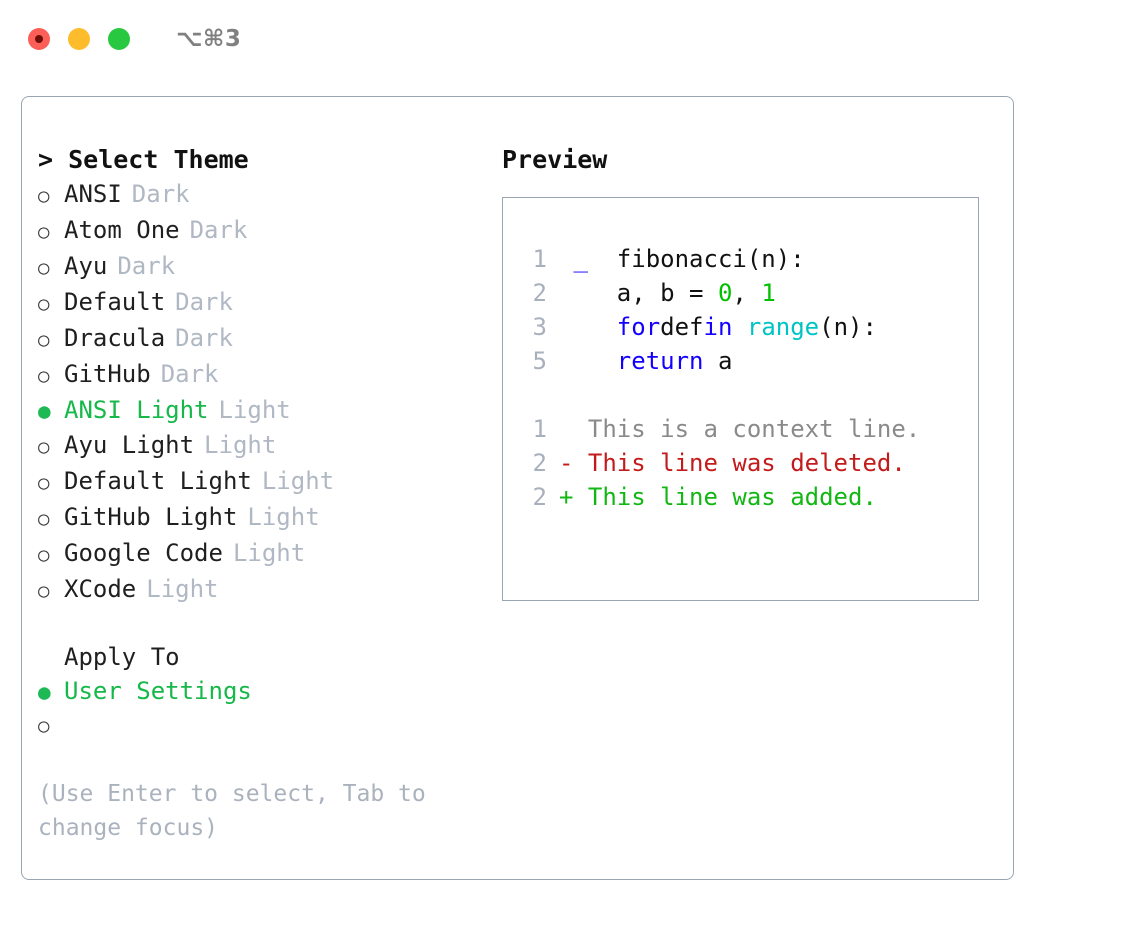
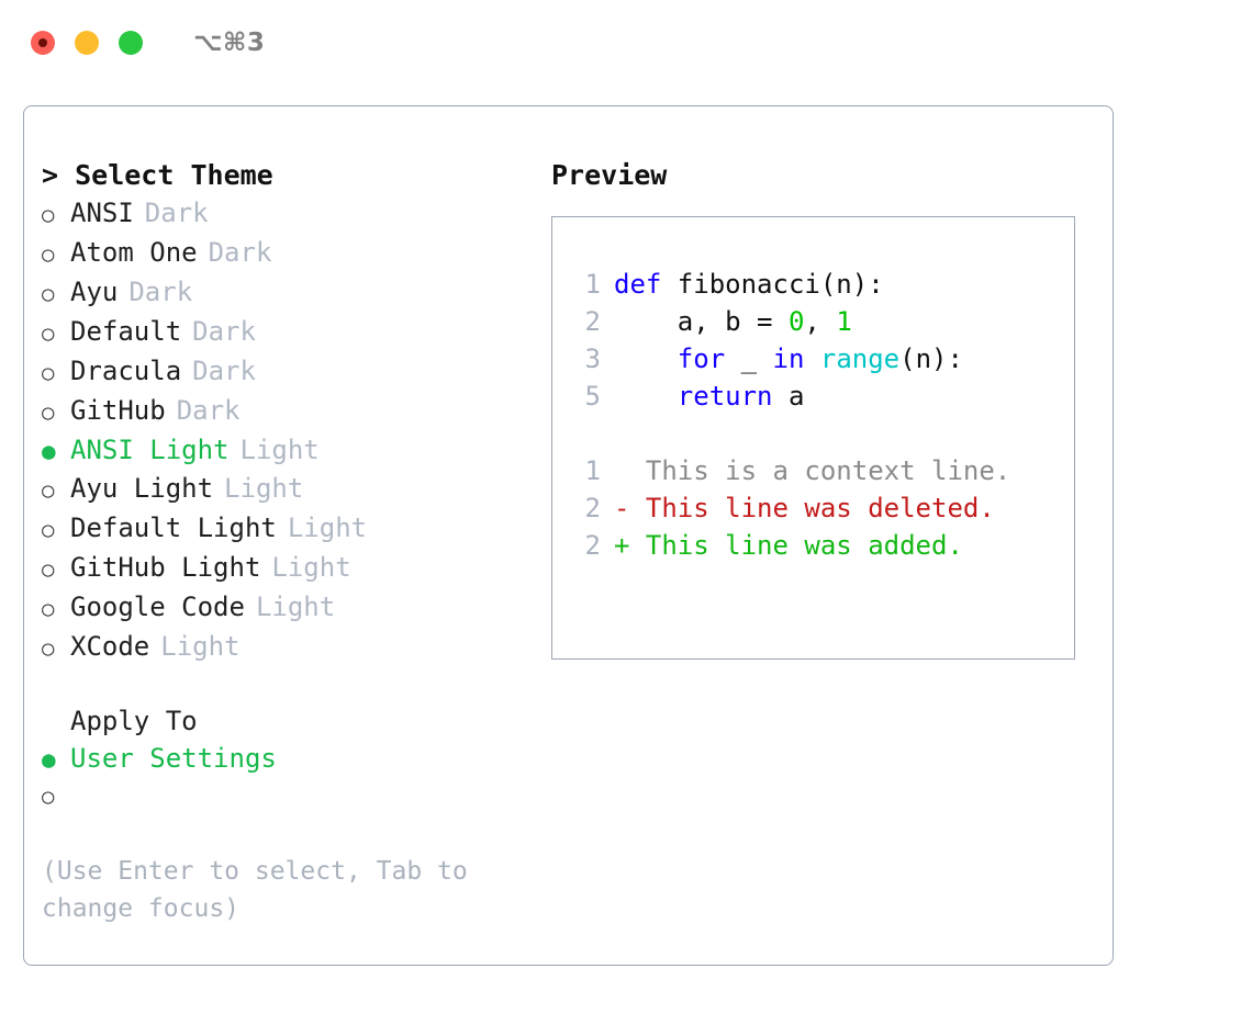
  ⌥⌘3
  > Select Theme
  ○
  ANSI
  Dark
  ○
  Atom One
  Dark
  ○
  Ayu
  Dark
  ○
  Default
  Dark
  ○
  Dracula
  Dark
  ○
  GitHub
  Dark
  ●
  ANSI Light
  Light
  ○
  Ayu Light
  Light
  ○
  Default Light
  Light
  ○
  GitHub Light
  Light
  ○
  Google Code
  Light
  ○
  XCode
  Light
  Apply To
  ●
  User Settings
  ○
  (Use Enter to select, Tab to change focus)
  Preview
  1
- _ fibonacci(n):
+ def fibonacci(n):
  2
  a, b = 0, 1
  3
- fordefin range(n):
+ for _ in range(n):
  5
  return a
  1
  This is a context line.
  2
  -
  This line was deleted.
  2
  +
  This line was added.
